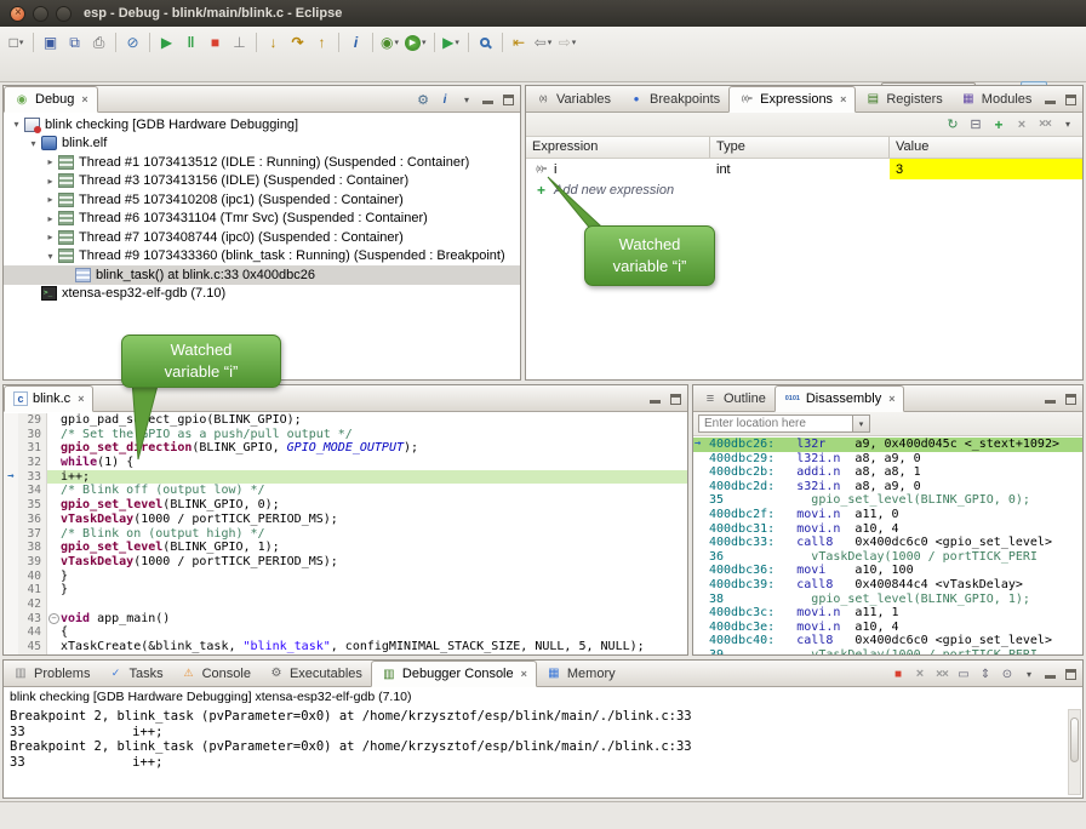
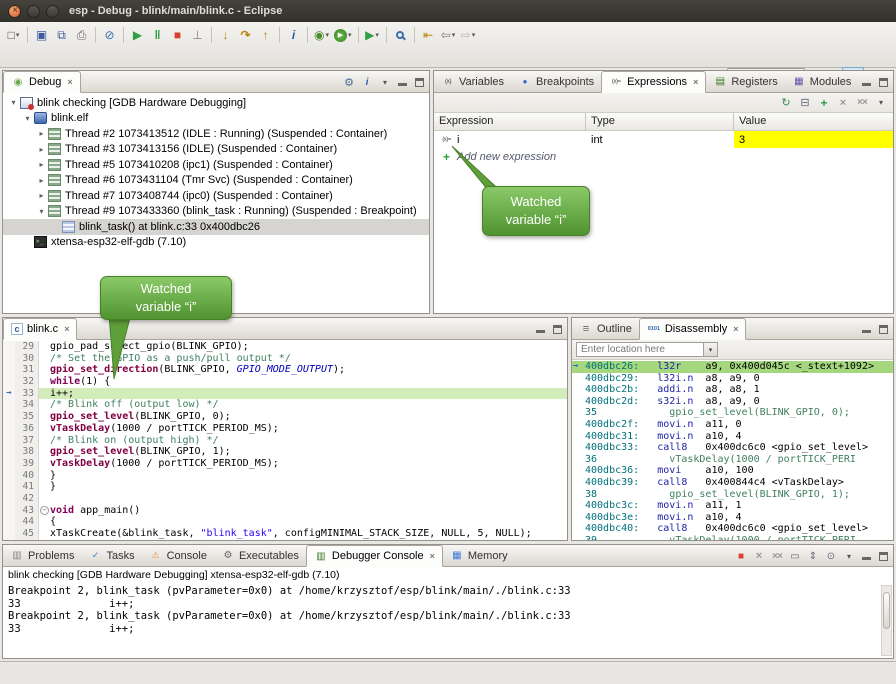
  esp - Debug - blink/main/blink.c - Eclipse
  □
  ▣
  ⧉
  ⎙
  ⊘
  ▶
  ‖
  ■
  ⊥
  ↓
  ↷
  ↑
  i
  ◉
  ▶
  ⇤
  ⇦
  ⇨
  Debug
  ▾
  blink checking [GDB Hardware Debugging]
  ▾
  blink.elf
  ▸
- Thread #1 1073413512 (IDLE : Running) (Suspended : Container)
+ Thread #2 1073413512 (IDLE : Running) (Suspended : Container)
  ▸
  Thread #3 1073413156 (IDLE) (Suspended : Container)
  ▸
  Thread #5 1073410208 (ipc1) (Suspended : Container)
  ▸
  Thread #6 1073431104 (Tmr Svc) (Suspended : Container)
  ▸
  Thread #7 1073408744 (ipc0) (Suspended : Container)
  ▾
  Thread #9 1073433360 (blink_task : Running) (Suspended : Breakpoint)
  blink_task() at blink.c:33 0x400dbc26
  xtensa-esp32-elf-gdb (7.10)
  Variables
  Breakpoints
  Expressions
  Registers
  Modules
  Expression
  Type
  Value
  i
  int
  3
  dd new expression
  blink.c
  29
  gpio_pad_sect_gpio(BLINK_GPIO);
  30
  /* Set thePIO as a push/pull output */
  31
  gpio_set_drection
  (BLINK_GPIO,
  GPIO_MODE_OUTPUT
  );
  32
  while
  (1) {
  →
  33
  i++;
  34
  /* Blink off (output low) */
  35
  gpio_set_level
  (BLINK_GPIO, 0);
  36
  vTaskDelay
  (1000 / portTICK_PERIOD_MS);
  37
  /* Blink on (output high) */
  38
  gpio_set_level
  (BLINK_GPIO, 1);
  39
  vTaskDelay
  (1000 / portTICK_PERIOD_MS);
  40
  }
  41
  }
  42
  43
  −
  void
  app_main()
  44
  {
  45
  xTaskCreate(&blink_task,
  "blink_task"
  , configMINIMAL_STACK_SIZE, NULL, 5, NULL);
  Outline
  Disassembly
  Enter location here
  →
  400dbc26: l32r a9, 0x400d045c <_stext+1092>
  400dbc29: l32i.n a8, a9, 0
  400dbc2b: addi.n a8, a8, 1
  400dbc2d: s32i.n a8, a9, 0
  35 gpio_set_level(BLINK_GPIO, 0);
  400dbc2f: movi.n a11, 0
  400dbc31: movi.n a10, 4
  400dbc33: call8 0x400dc6c0 <gpio_set_level>
  36 vTaskDelay(1000 / portTICK_PERI
  400dbc36: movi a10, 100
  400dbc39: call8 0x400844c4 <vTaskDelay>
  38 gpio_set_level(BLINK_GPIO, 1);
  400dbc3c: movi.n a11, 1
  400dbc3e: movi.n a10, 4
  400dbc40: call8 0x400dc6c0 <gpio_set_level>
  Problems
  Tasks
  Console
  Executables
  Debugger Console
  Memory
  blink checking [GDB Hardware Debugging] xtensa-esp32-elf-gdb (7.10)
  Breakpoint 2, blink_task (pvParameter=0x0) at /home/krzysztof/esp/blink/main/./blink.c:33
  33 i++;
  Breakpoint 2, blink_task (pvParameter=0x0) at /home/krzysztof/esp/blink/main/./blink.c:33
  33 i++;
  Watched
  variable “i”
  Watched
  variable “i”
